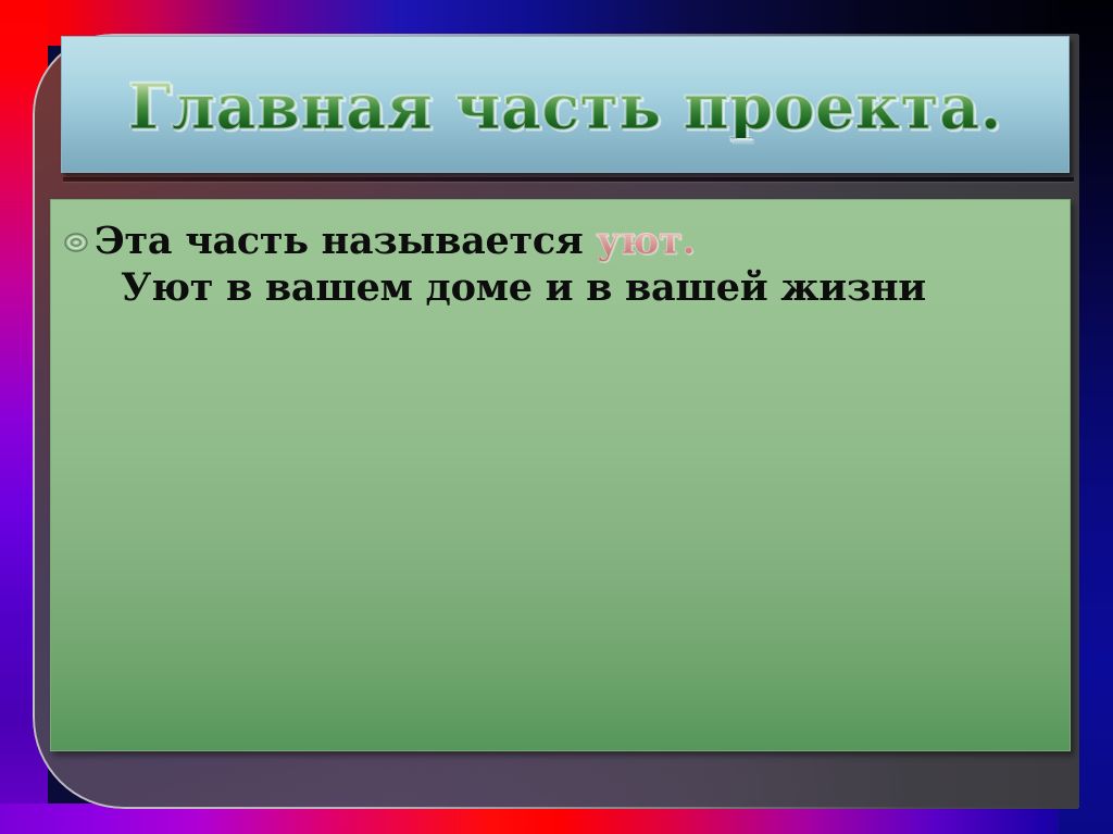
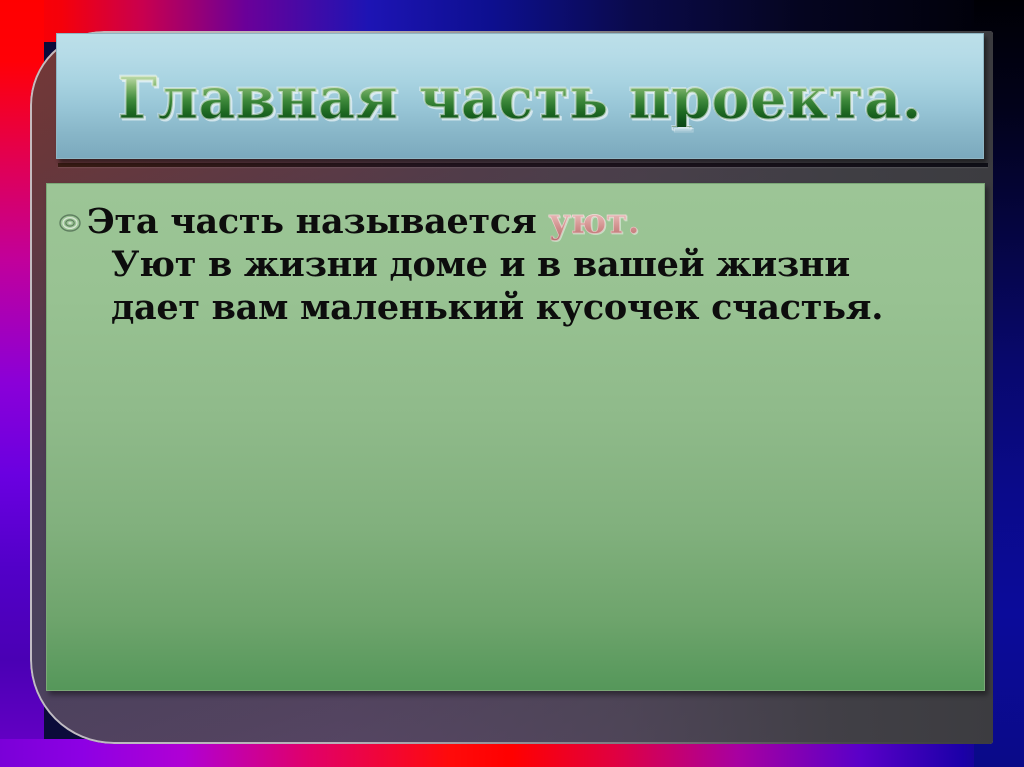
  Главная часть проекта.
  Эта часть называется уют.
- Уют в вашем доме и в вашей жизни
+ Уют в жизни доме и в вашей жизни
+ дает вам маленький кусочек счастья.
